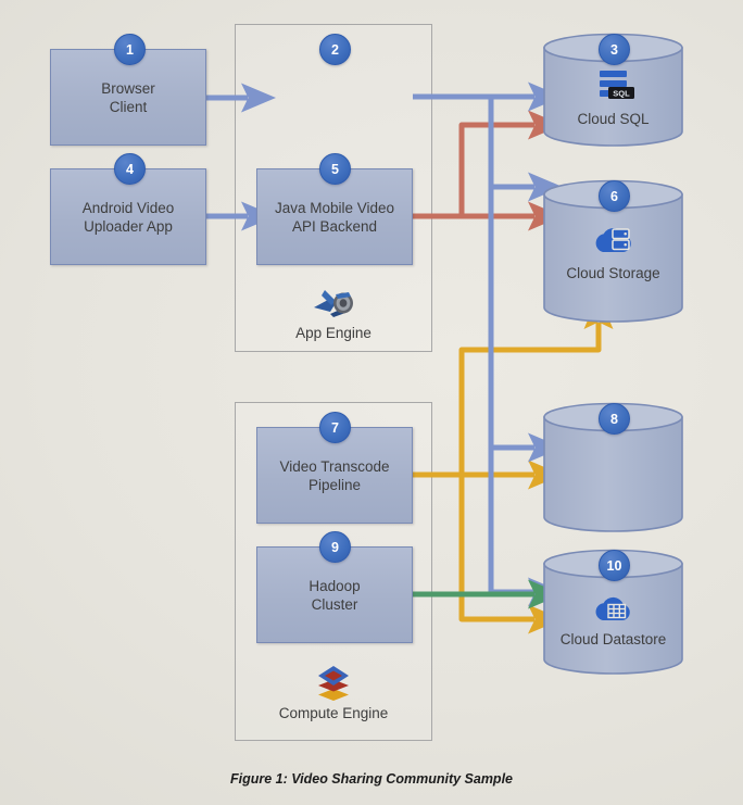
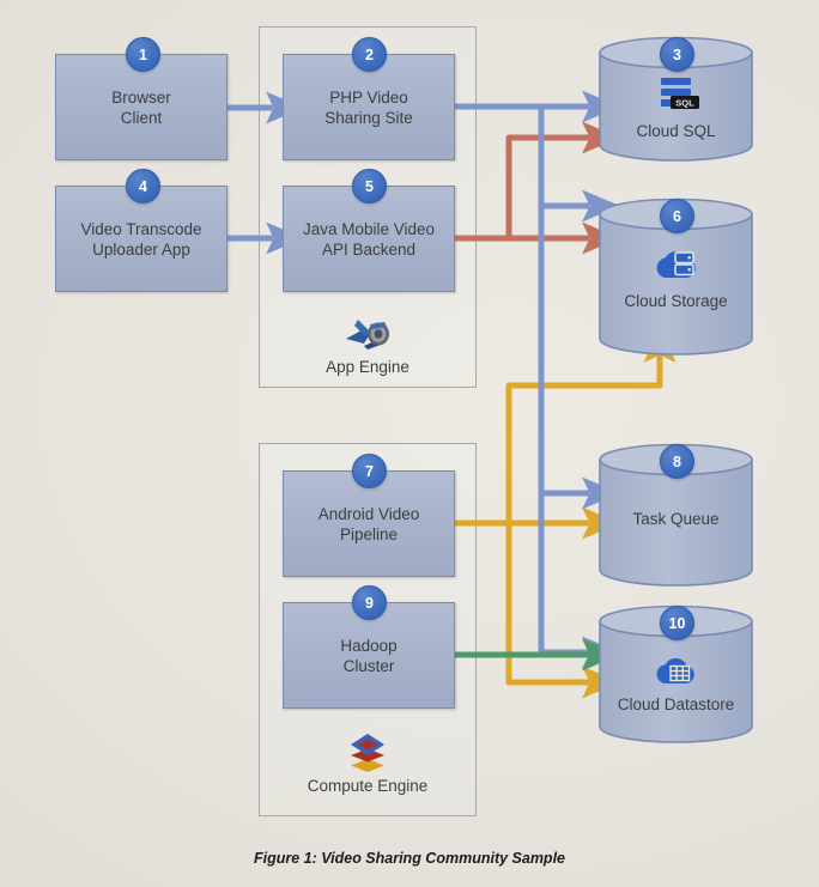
  Browser
  Client
  1
+ PHP Video
+ Sharing Site
  2
- Android Video
+ Video Transcode
  Uploader App
  4
  Java Mobile Video
  API Backend
  5
- Video Transcode
+ Android Video
  Pipeline
  7
  Hadoop
  Cluster
  9
  SQL
  Cloud SQL
  3
  Cloud Storage
  6
+ Task Queue
  8
  Cloud Datastore
  10
  App Engine
  Compute Engine
  Figure 1: Video Sharing Community Sample
